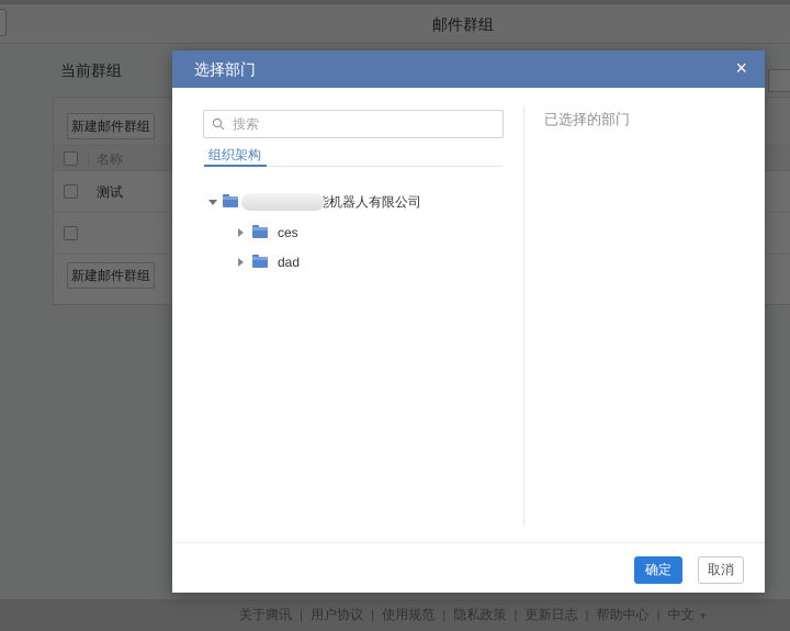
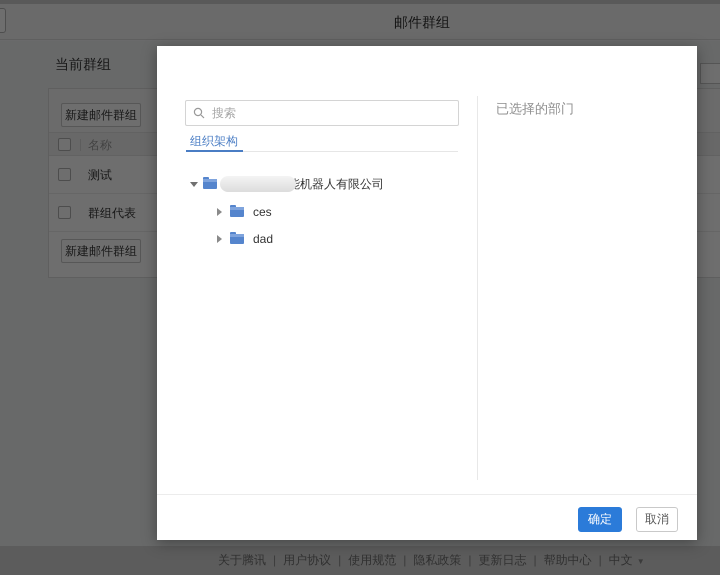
  邮件群组
  当前群组
  新建邮件群组
  名称
  测试
+ 群组代表
  新建邮件群组
  关于腾讯 | 用户协议 | 使用规范 | 隐私政策 更新日志 帮助中心 中文 ▼
- 选择部门
- ×
  搜索
  组织架构
  机器人有限公司
  ces
  dad
  已选择的部门
  确定
  取消
